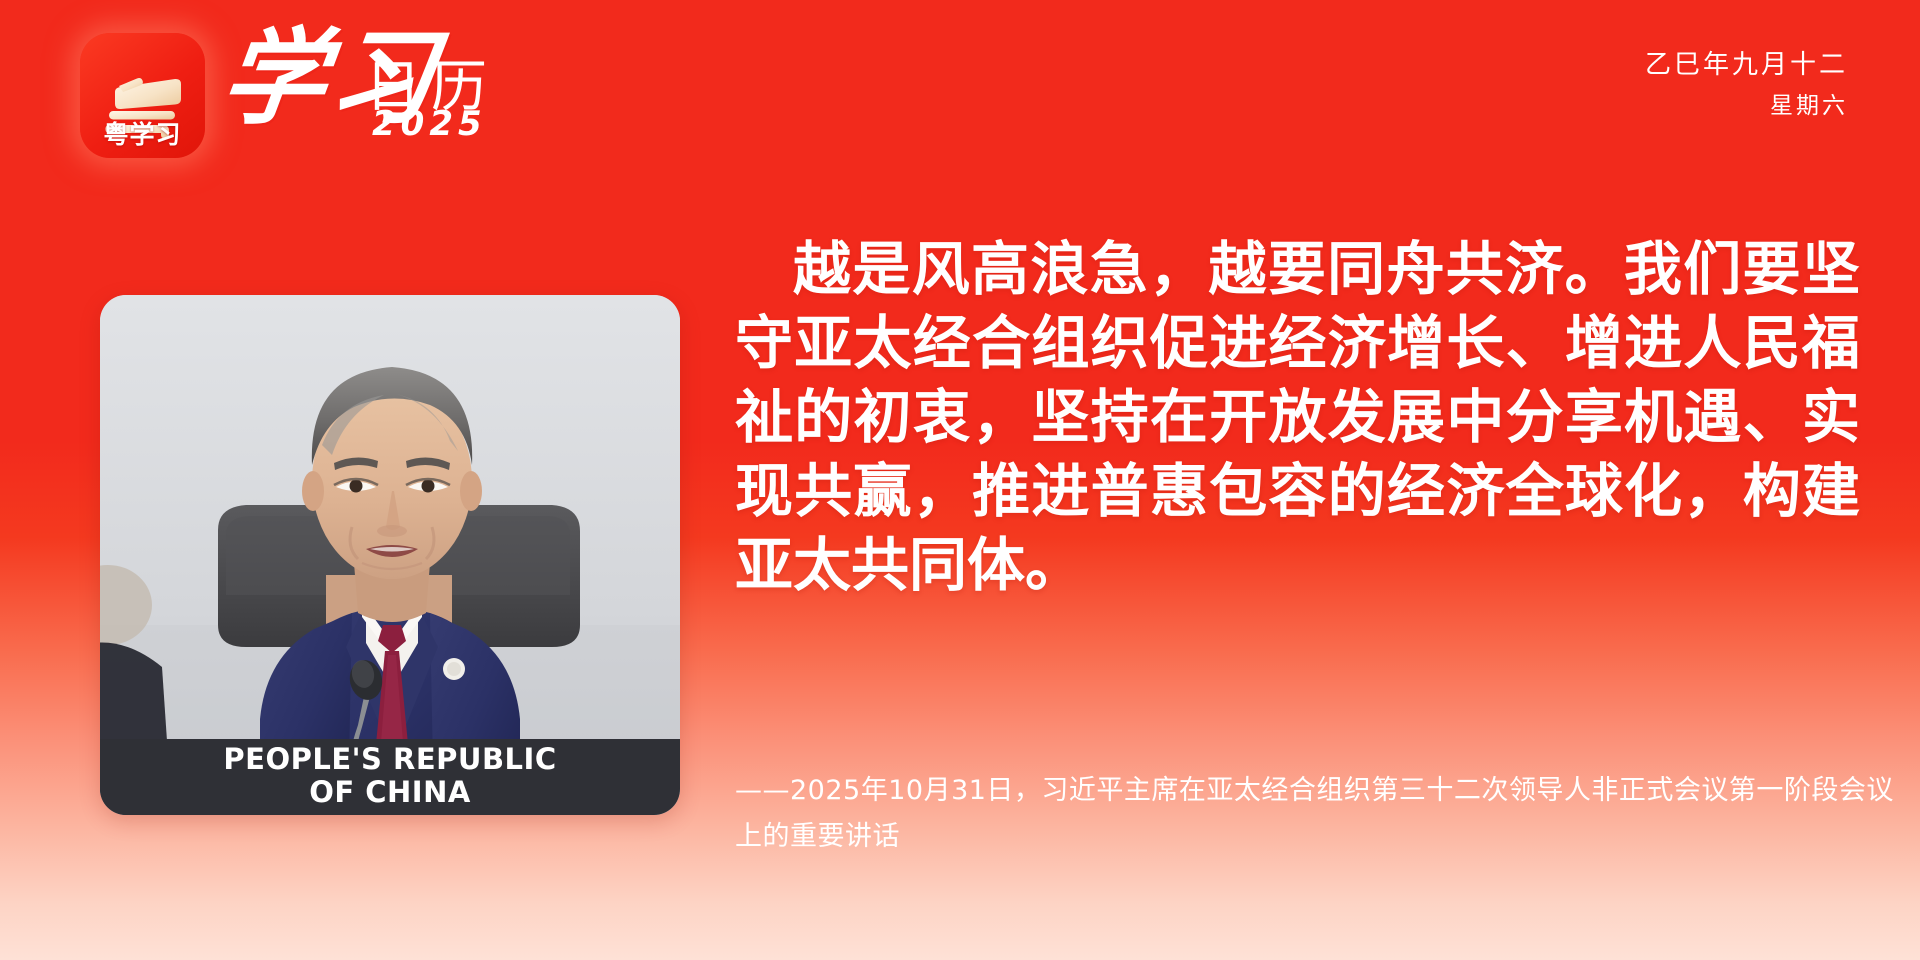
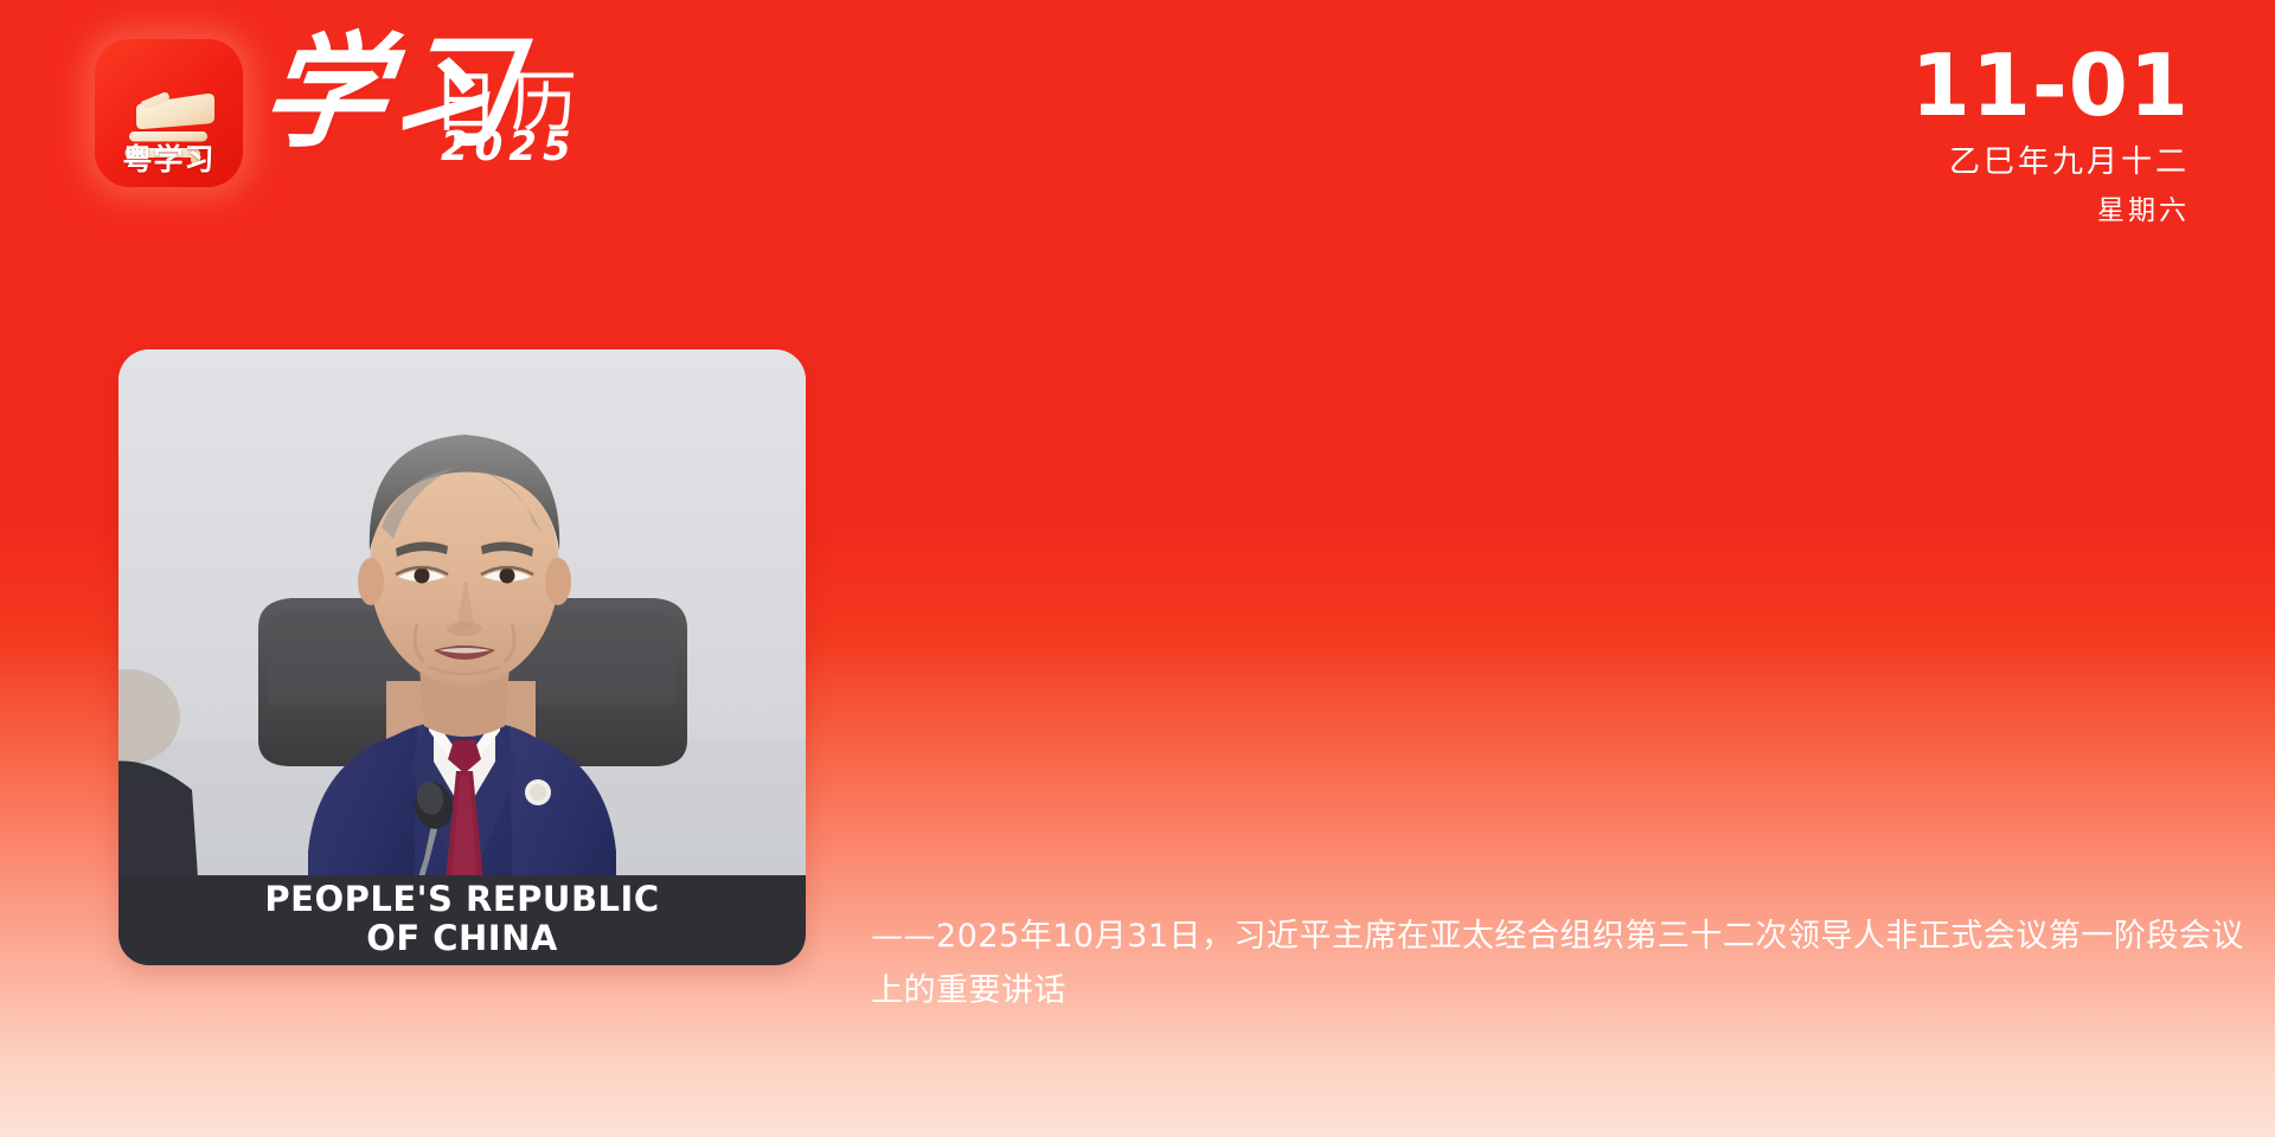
  粤学习
  日历
  2025
+ 11-01
  乙巳年九月十二
  星期六
  PEOPLE'S REPUBLIC
  OF CHINA
- 越是风高浪急，越要同舟共济。我们要坚守亚太经合组织促进经济增长、增进人民福祉的初衷，坚持在开放发展中分享机遇、实现共赢，推进普惠包容的经济全球化，构建亚太共同体。
  ——2025年10月31日，习近平主席在亚太经合组织第三十二次领导人非正式会议第一阶段会议上的重要讲话
